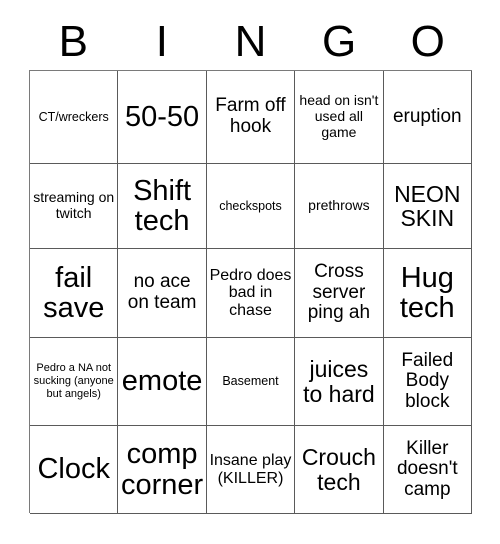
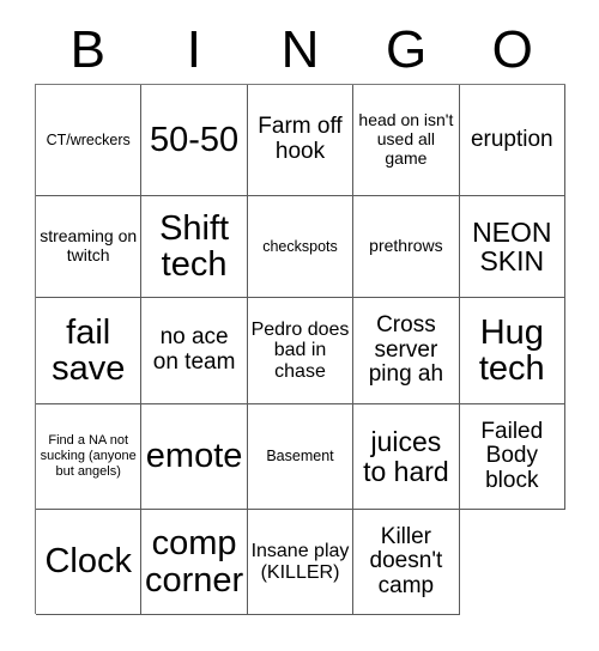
  B
  I
  N
  G
  O
  CT/wreckers
  50-50
  Farm off hook
  head on isn't used all game
  eruption
  streaming on twitch
  Shift tech
  checkspots
  prethrows
  NEON SKIN
  fail save
  no ace on team
  Pedro does bad in chase
  Cross server ping ah
  Hug tech
- Pedro a NA not sucking (anyone but angels)
+ Find a NA not sucking (anyone but angels)
  emote
  Basement
  juices to hard
  Failed Body block
  Clock
  comp corner
  Insane play (KILLER)
- Crouch tech
  Killer doesn't camp
